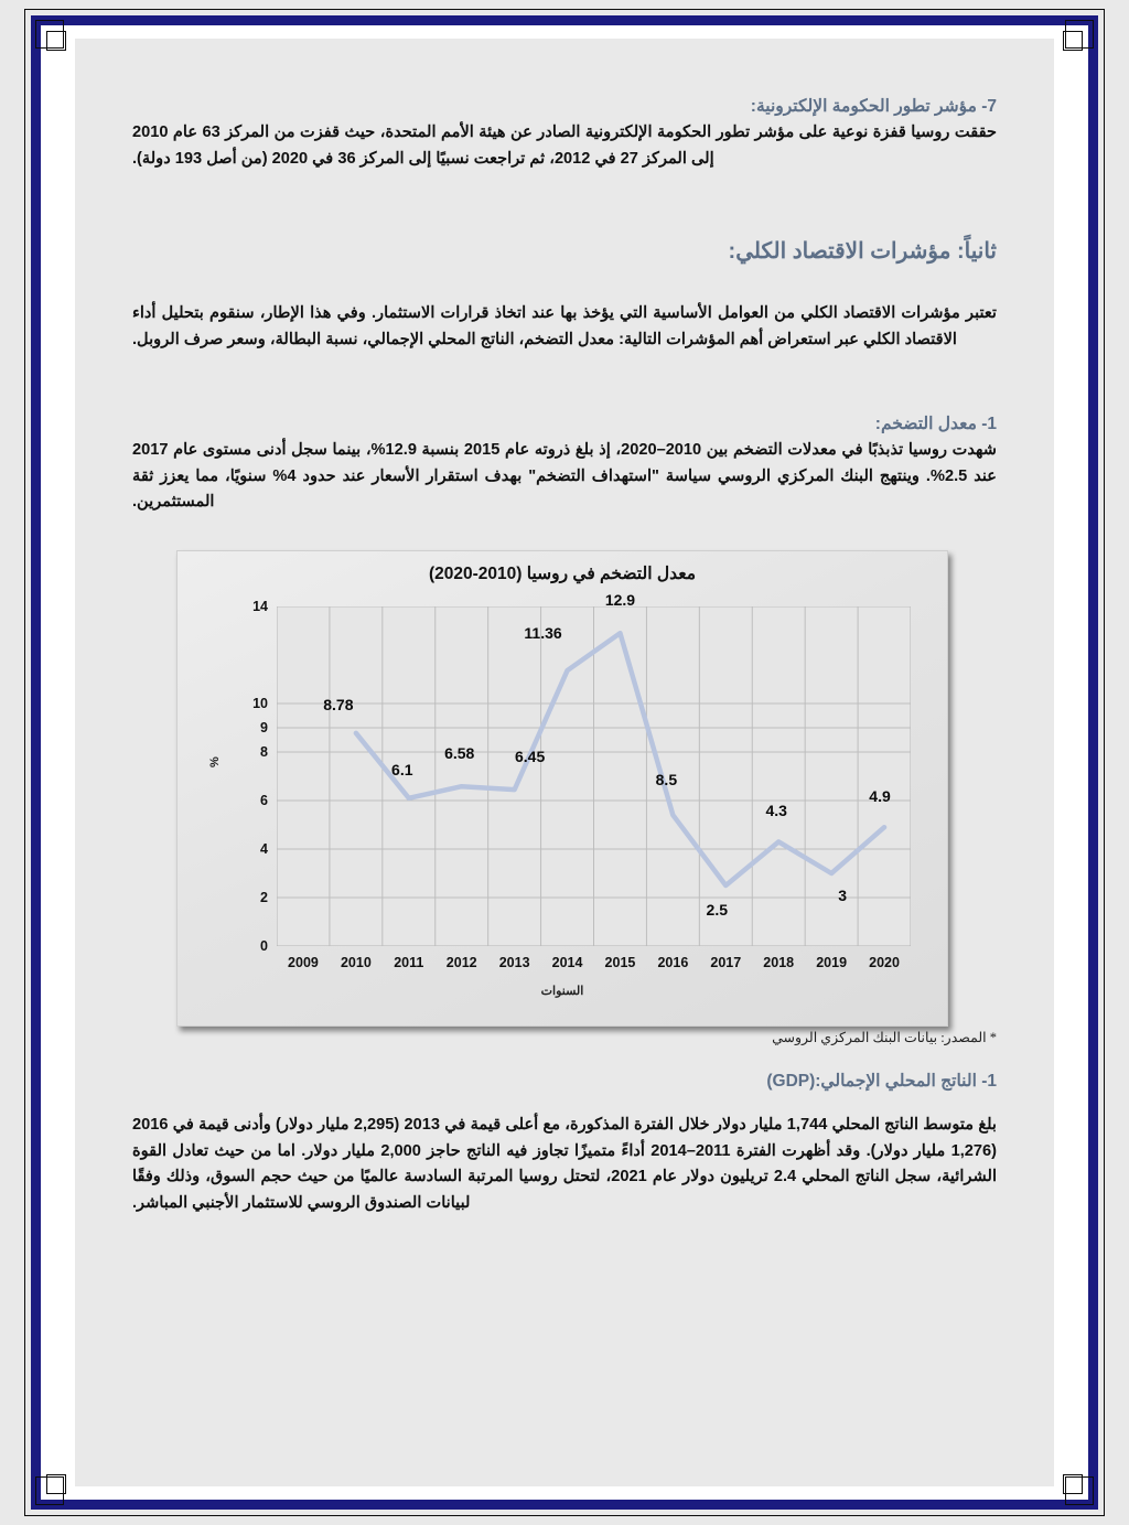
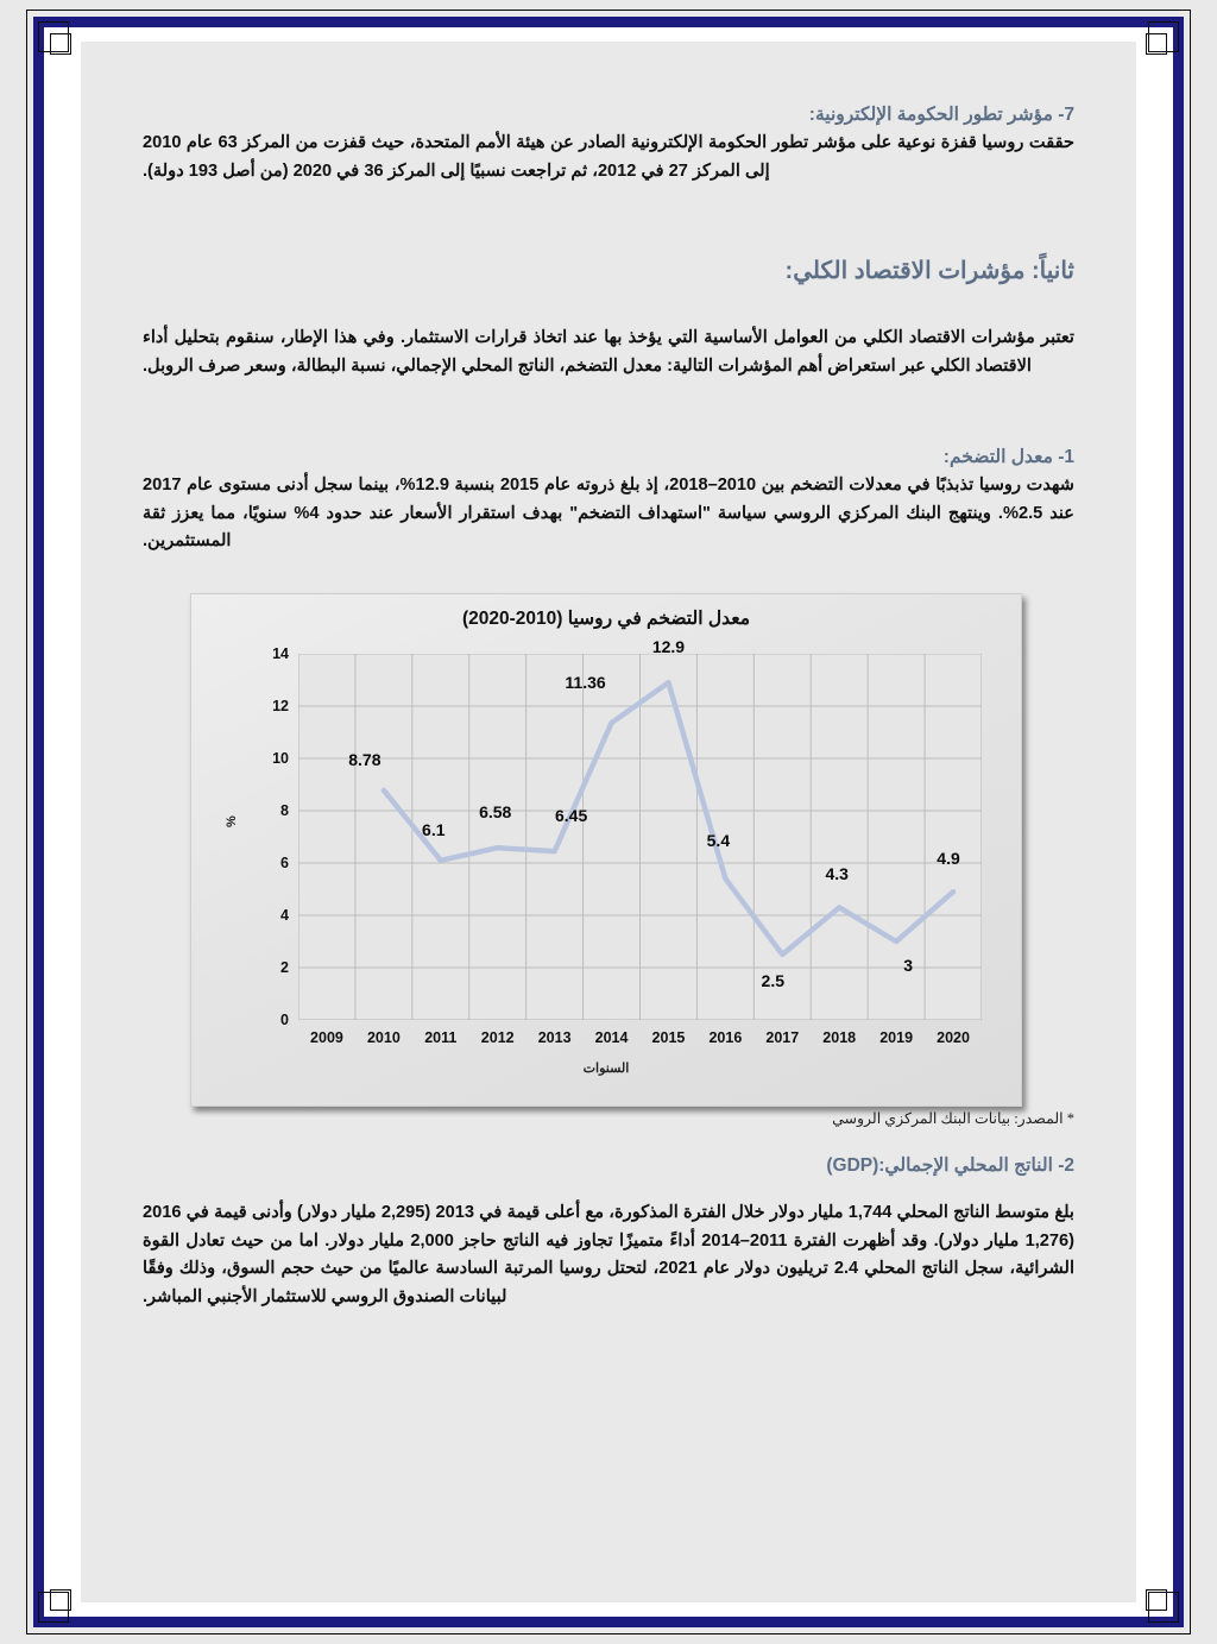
  7- مؤشر تطور الحكومة الإلكترونية:
  حققت روسيا قفزة نوعية على مؤشر تطور الحكومة الإلكترونية الصادر عن هيئة الأمم المتحدة، حيث قفزت من المركز 63 عام 2010 إلى المركز 27 في 2012، ثم تراجعت نسبيًا إلى المركز 36 في 2020 (من أصل 193 دولة).
  ثانياً: مؤشرات الاقتصاد الكلي:
  تعتبر مؤشرات الاقتصاد الكلي من العوامل الأساسية التي يؤخذ بها عند اتخاذ قرارات الاستثمار. وفي هذا الإطار، سنقوم بتحليل أداء الاقتصاد الكلي عبر استعراض أهم المؤشرات التالية: معدل التضخم، الناتج المحلي الإجمالي، نسبة البطالة، وسعر صرف الروبل.
  1- معدل التضخم:
- شهدت روسيا تذبذبًا في معدلات التضخم بين 2010–2020، إذ بلغ ذروته عام 2015 بنسبة 12.9%، بينما سجل أدنى مستوى عام 2017 عند 2.5%. وينتهج البنك المركزي الروسي سياسة "استهداف التضخم" بهدف استقرار الأسعار عند حدود 4% سنويًا، مما يعزز ثقة المستثمرين.
+ شهدت روسيا تذبذبًا في معدلات التضخم بين 2010–2018، إذ بلغ ذروته عام 2015 بنسبة 12.9%، بينما سجل أدنى مستوى عام 2017 عند 2.5%. وينتهج البنك المركزي الروسي سياسة "استهداف التضخم" بهدف استقرار الأسعار عند حدود 4% سنويًا، مما يعزز ثقة المستثمرين.
  * المصدر: بيانات البنك المركزي الروسي
- 1- الناتج المحلي الإجمالي:(GDP)
+ 2- الناتج المحلي الإجمالي:(GDP)
  بلغ متوسط الناتج المحلي 1,744 مليار دولار خلال الفترة المذكورة، مع أعلى قيمة في 2013 (2,295 مليار دولار) وأدنى قيمة في 2016 (1,276 مليار دولار). وقد أظهرت الفترة 2011–2014 أداءً متميزًا تجاوز فيه الناتج حاجز 2,000 مليار دولار. اما من حيث تعادل القوة الشرائية، سجل الناتج المحلي 2.4 تريليون دولار عام 2021، لتحتل روسيا المرتبة السادسة عالميًا من حيث حجم السوق، وذلك وفقًا لبيانات الصندوق الروسي للاستثمار الأجنبي المباشر.
  معدل التضخم في روسيا (2010-2020)
  0
  2
  4
  6
  8
  10
- 9
+ 12
  14
  2009
  2010
  2011
  2012
  2013
  2014
  2015
  2016
  2017
  2018
  2019
  2020
  8.78
  6.1
  6.58
  6.45
  11.36
  12.9
- 8.5
+ 5.4
  2.5
  4.3
  3
  4.9
  السنوات
